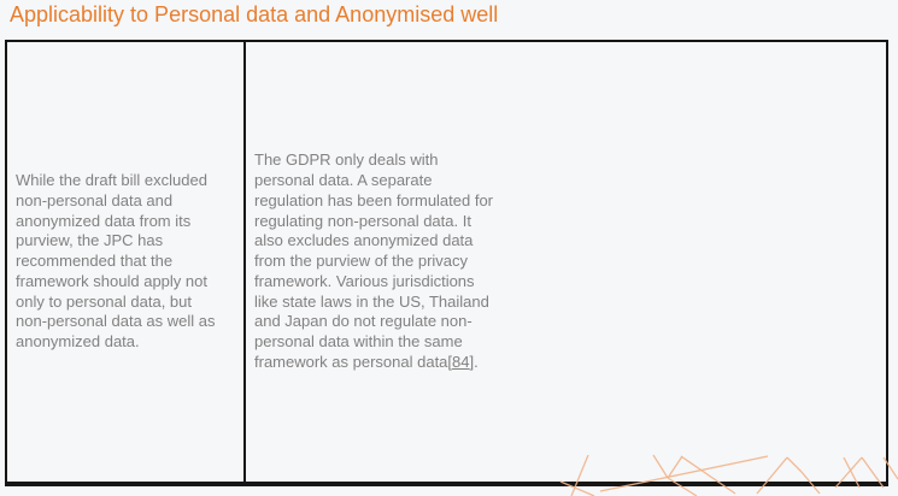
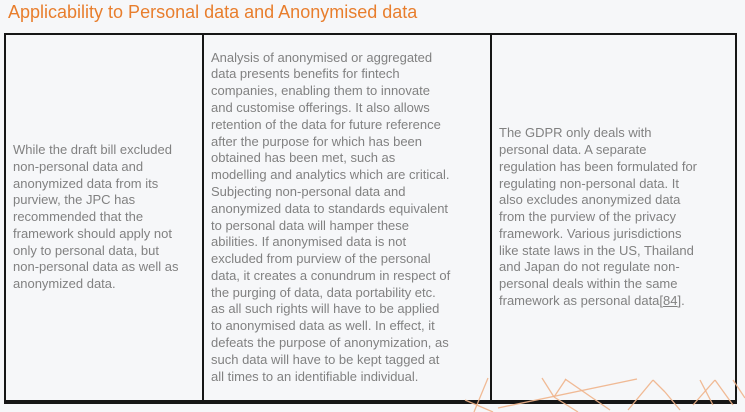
- Applicability to Personal data and Anonymised well
+ Applicability to Personal data and Anonymised data
  While the draft bill excluded non-personal data and anonymized data from its purview, the JPC has recommended that the framework should apply not only to personal data, but non-personal data as well as anonymized data.
+ Analysis of anonymised or aggregated data presents benefits for fintech companies, enabling them to innovate and customise offerings. It also allows retention of the data for future reference after the purpose for which has been obtained has been met, such as modelling and analytics which are critical. Subjecting non-personal data and anonymized data to standards equivalent to personal data will hamper these abilities. If anonymised data is not excluded from purview of the personal data, it creates a conundrum in respect of the purging of data, data portability etc. as all such rights will have to be applied to anonymised data as well. In effect, it defeats the purpose of anonymization, as such data will have to be kept tagged at all times to an identifiable individual.
- The GDPR only deals with personal data. A separate regulation has been formulated for regulating non-personal data. It also excludes anonymized data from the purview of the privacy framework. Various jurisdictions like state laws in the US, Thailand and Japan do not regulate non-personal data within the same framework as personal data[84].
+ The GDPR only deals with personal data. A separate regulation has been formulated for regulating non-personal data. It also excludes anonymized data from the purview of the privacy framework. Various jurisdictions like state laws in the US, Thailand and Japan do not regulate non-personal deals within the same framework as personal data[84].
